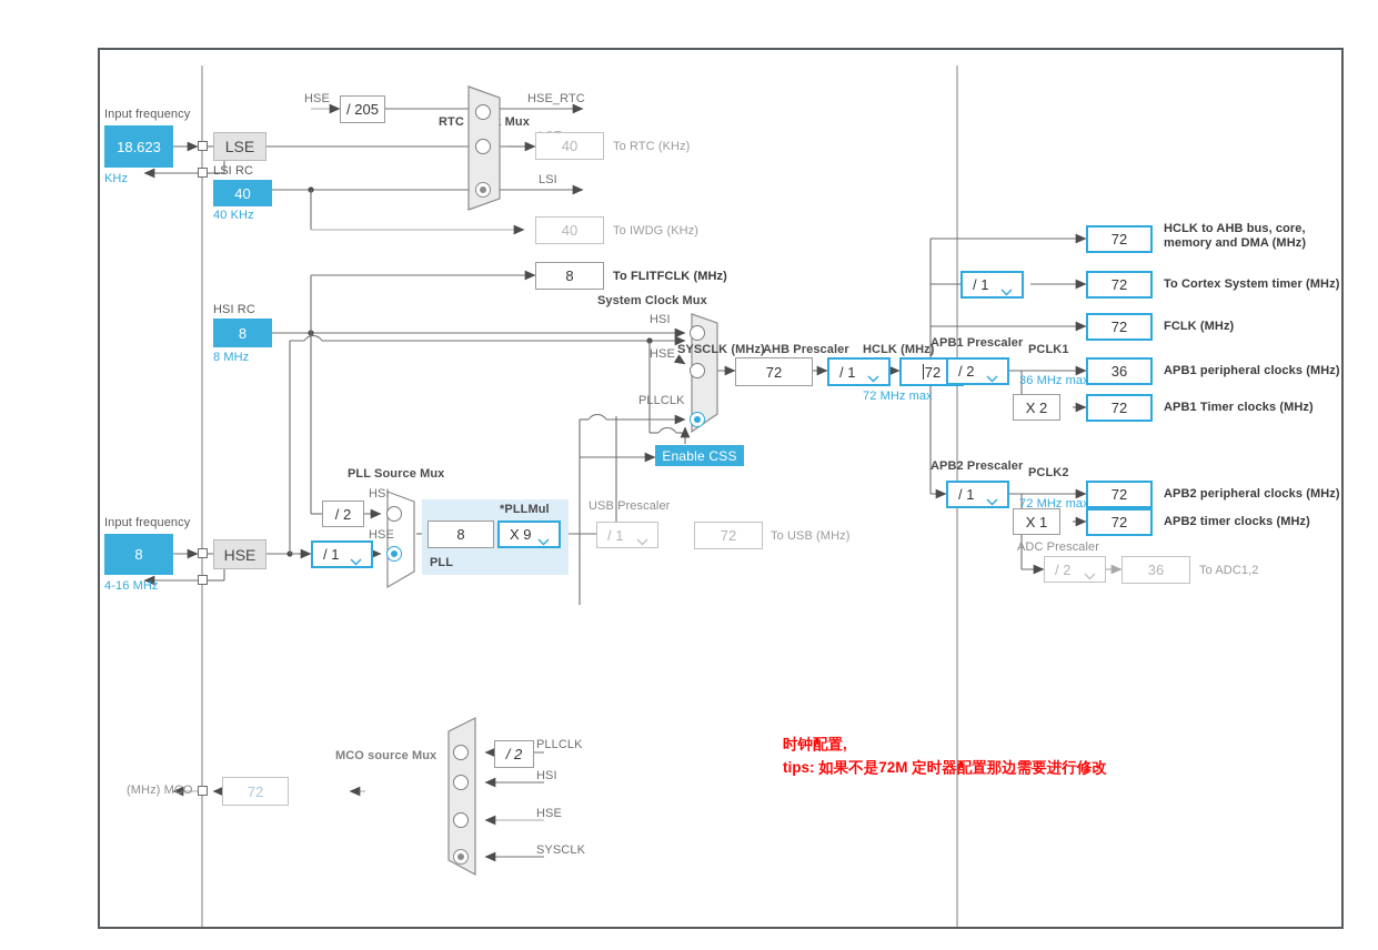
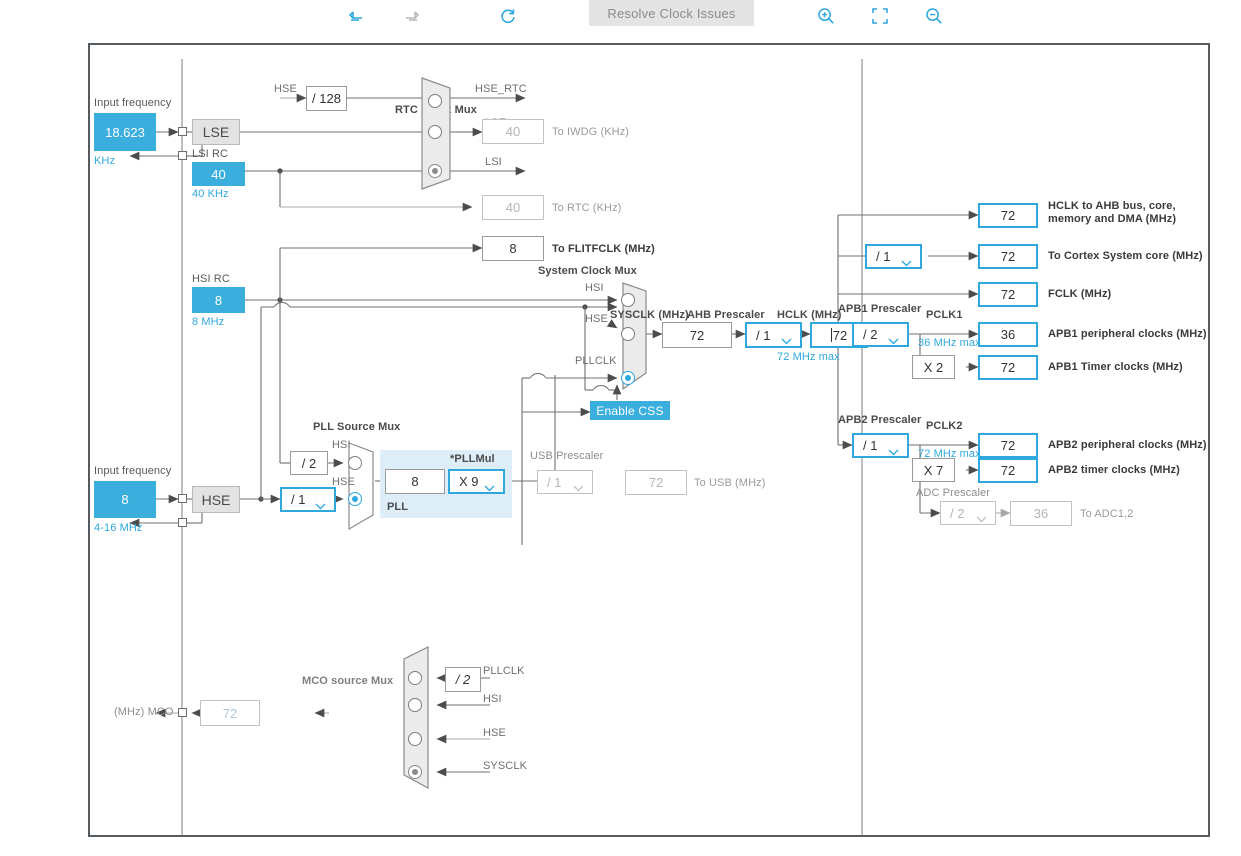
+ Resolve Clock Issues
  Input frequency
  18.623
  KHz
  LSE
  LSI RC
  40
  40 KHz
  HSE
- / 205
+ / 128
  HSE_RTC
  LSI
  40
- To RTC (KHz)
+ To IWDG (KHz)
  40
- To IWDG (KHz)
+ To RTC (KHz)
  8
  To FLITFCLK (MHz)
  HSI RC
  8
  8 MHz
  System Clock Mux
  HSI
  HSE
  PLLCLK
  Enable CSS
  SYSCLK (MHz)
  72
  AHB Prescaler
  / 1
  HCLK (MHz)
  72
  72 MHz max
  PLL Source Mux
  / 2
  HSI
  HSE
  PLL
  8
  *PLLMul
  X 9
  Input frequency
  8
  4-16 MHz
  HSE
  / 1
  USB Prescaler
  / 1
  72
  To USB (MHz)
  72
  HCLK to AHB bus, core,
  memory and DMA (MHz)
  / 1
  72
- To Cortex System timer (MHz)
+ To Cortex System core (MHz)
  72
  FCLK (MHz)
  APB1 Prescaler
  / 2
  PCLK1
  36 MHz ma
  36
  APB1 peripheral clocks (MHz)
  X 2
  72
  APB1 Timer clocks (MHz)
  APB2 Prescaler
  / 1
  PCLK2
  72 MHz ma
  72
  APB2 peripheral clocks (MHz)
- X 1
+ X 7
  72
  APB2 timer clocks (MHz)
  ADC Prescaler
  / 2
  36
  To ADC1,2
  (MHz) MCO
  72
  MCO source Mux
  / 2
  PLLCLK
  HSI
  HSE
  SYSCLK
- 时钟配置,
- tips: 如果不是72M 定时器配置那边需要进行修改
